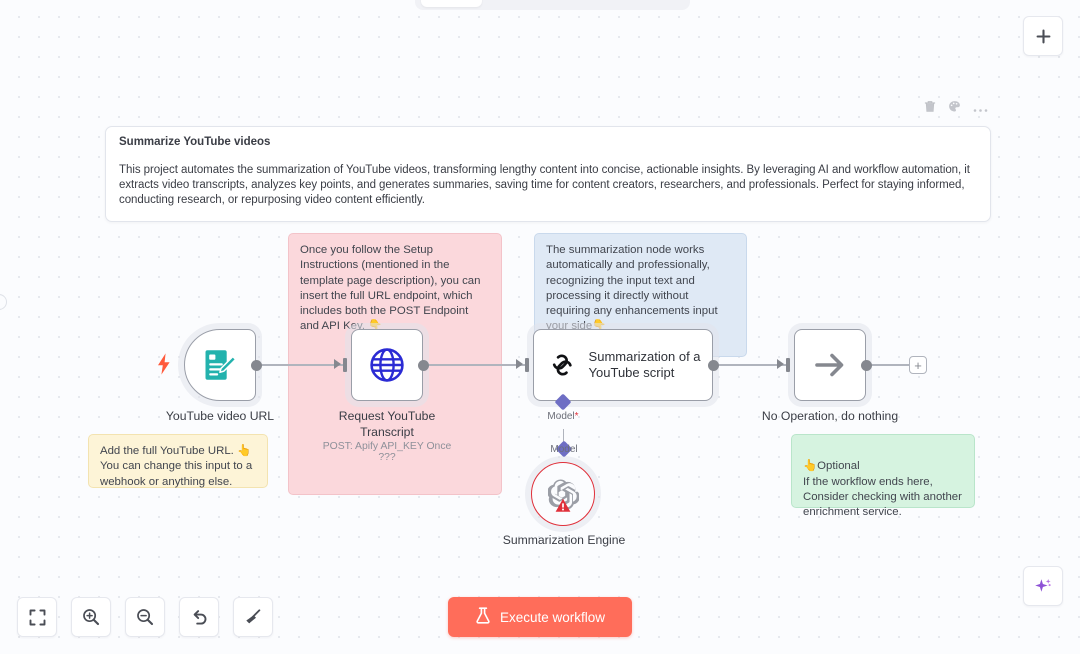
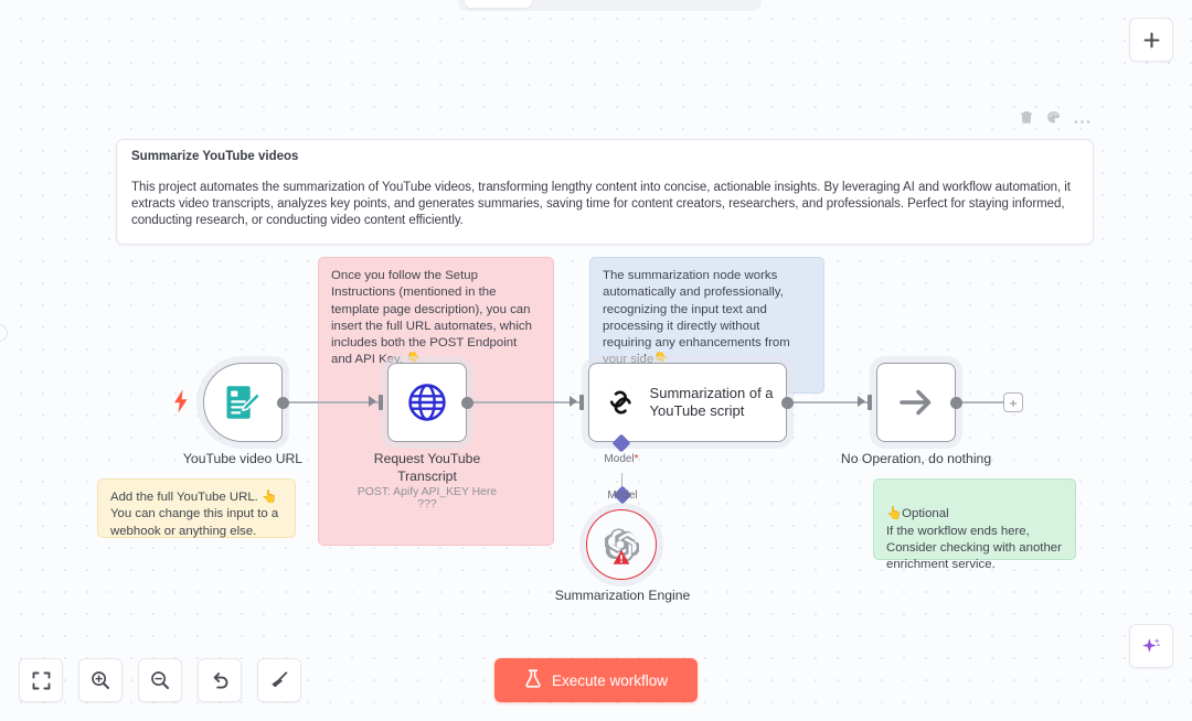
  Summarize YouTube videos
- This project automates the summarization of YouTube videos, transforming lengthy content into concise, actionable insights. By leveraging AI and workflow automation, it extracts video transcripts, analyzes key points, and generates summaries, saving time for content creators, researchers, and professionals. Perfect for staying informed, conducting research, or repurposing video content efficiently.
+ This project automates the summarization of YouTube videos, transforming lengthy content into concise, actionable insights. By leveraging AI and workflow automation, it extracts video transcripts, analyzes key points, and generates summaries, saving time for content creators, researchers, and professionals. Perfect for staying informed, conducting research, or conducting video content efficiently.
- Once you follow the Setup Instructions (mentioned in the template page description), you can insert the full URL endpoint, which includes both the POST Endpoint and API Key. 👇
+ Once you follow the Setup Instructions (mentioned in the template page description), you can insert the full URL automates, which includes both the POST Endpoint and API Key. 👇
- The summarization node works automatically and professionally, recognizing the input text and processing it directly without requiring any enhancements input your side👇
+ The summarization node works automatically and professionally, recognizing the input text and processing it directly without requiring any enhancements from your side👇
  Add the full YouTube URL. 👆 You can change this input to a webhook or anything else.
  👆Optional
  If the workflow ends here, Consider checking with another enrichment service.
  +
  YouTube video URL
  Request YouTube Transcript
- POST: Apify API_KEY Once ???
+ POST: Apify API_KEY Here ???
  Summarization of a YouTube script
  Model*
  Model
  Summarization Engine
  No Operation, do nothing
  Execute workflow
